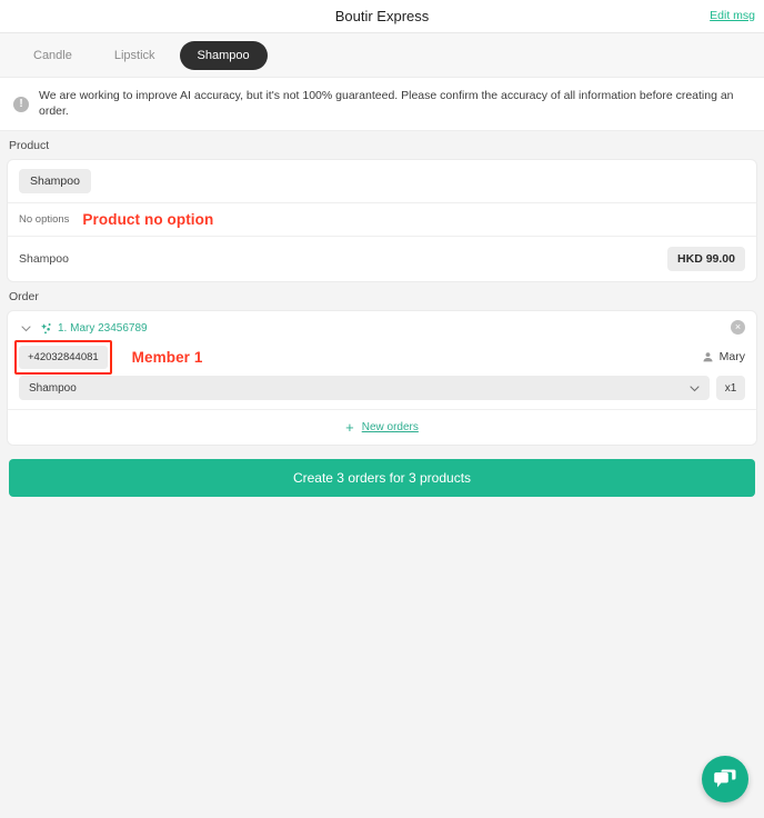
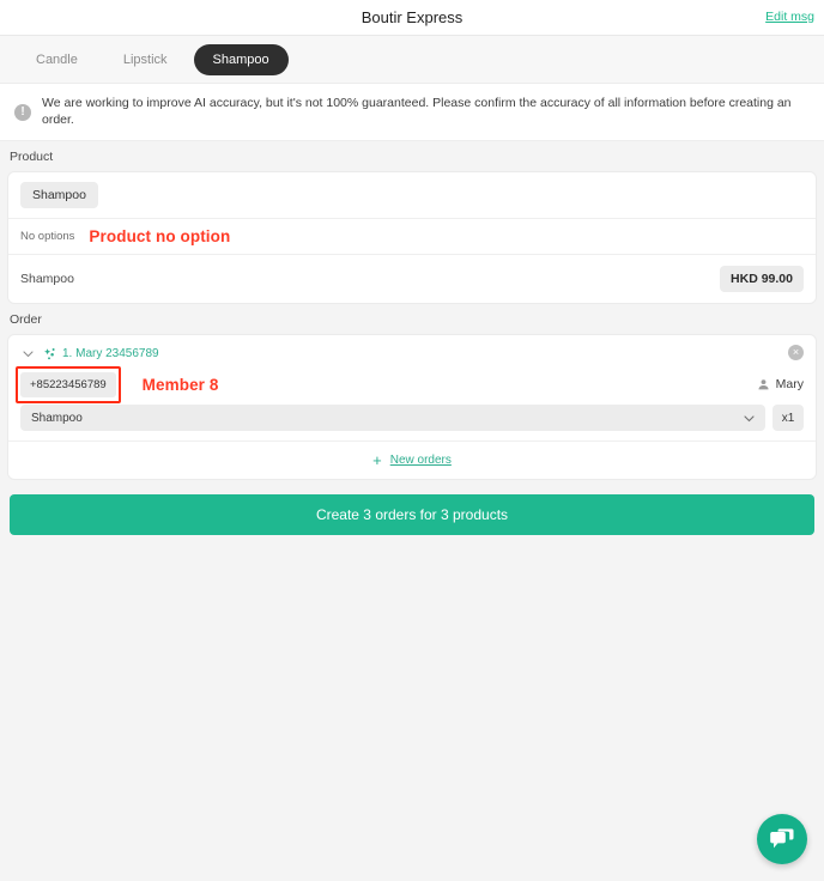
  Boutir Express
  Edit msg
  Candle
  Lipstick
  Shampoo
  !
  We are working to improve AI accuracy, but it's not 100% guaranteed. Please confirm the accuracy of all information before creating an order.
  Product
  Shampoo
  No options
  Product no option
  Shampoo
  HKD 99.00
  Order
  1. Mary 23456789
  ×
- +42032844081
+ +85223456789
- Member 1
+ Member 8
  Mary
  Shampoo
  x1
  +
  New orders
  Create 3 orders for 3 products
